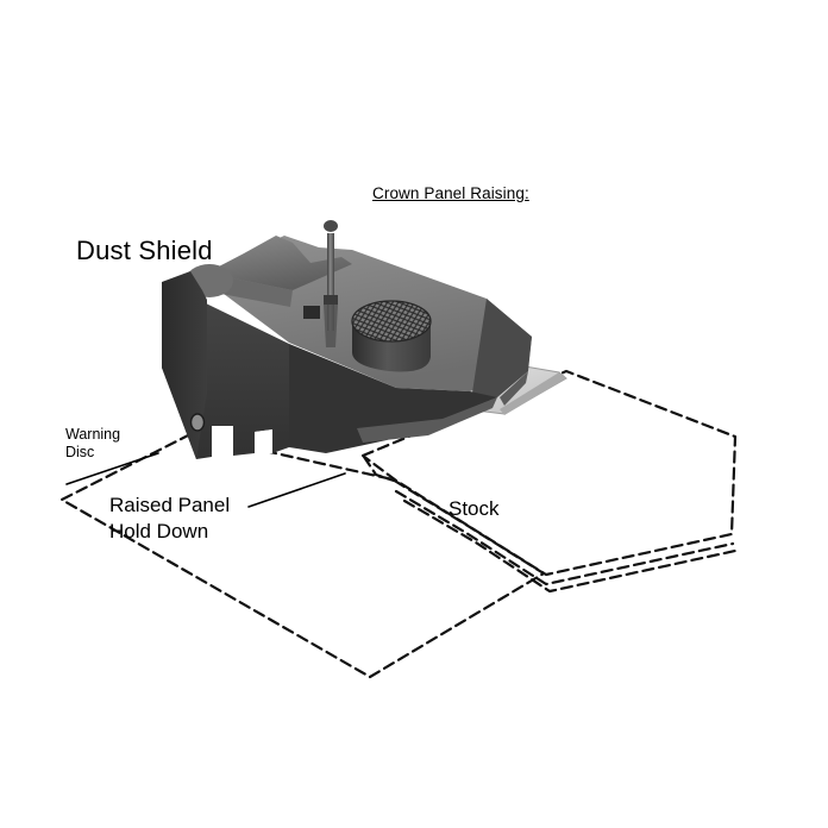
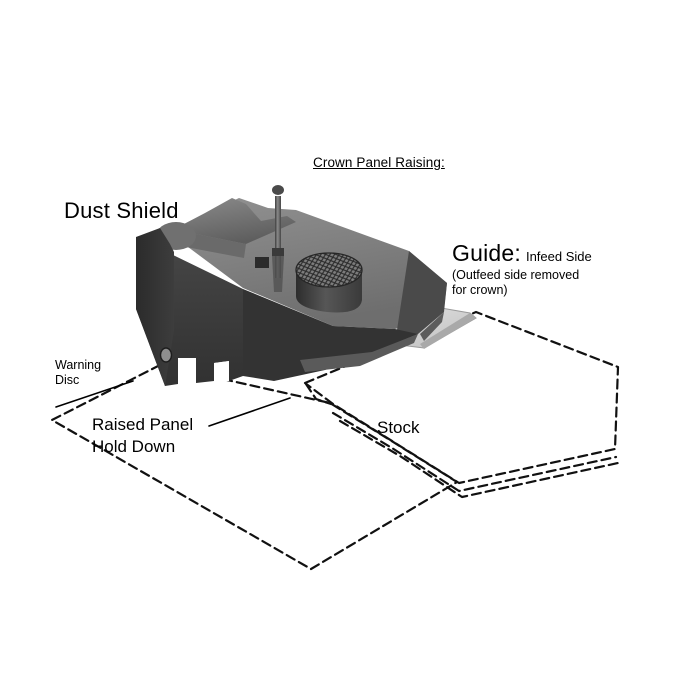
  Crown Panel Raising:
  Dust Shield
+ Guide: Infeed Side
+ (Outfeed side removed
+ for crown)
  Warning
  Disc
  Raised Panel
  Hold Down
  Stock
